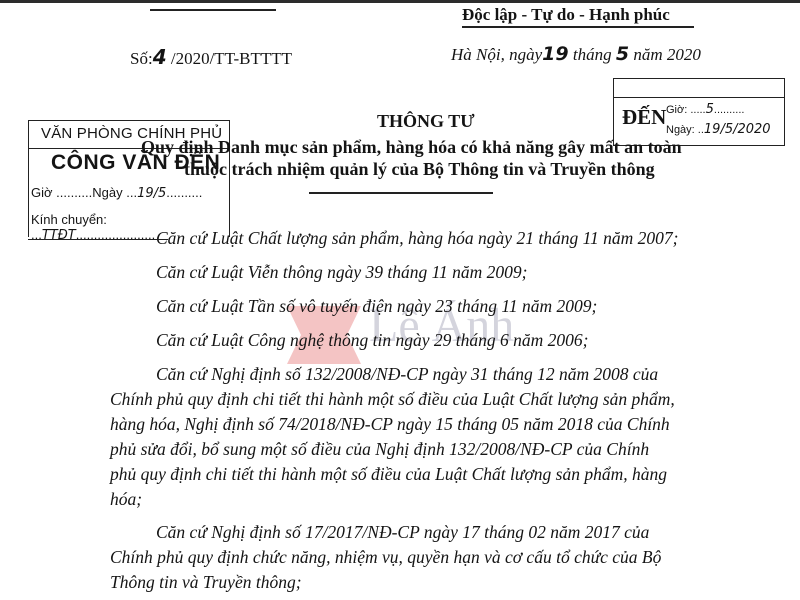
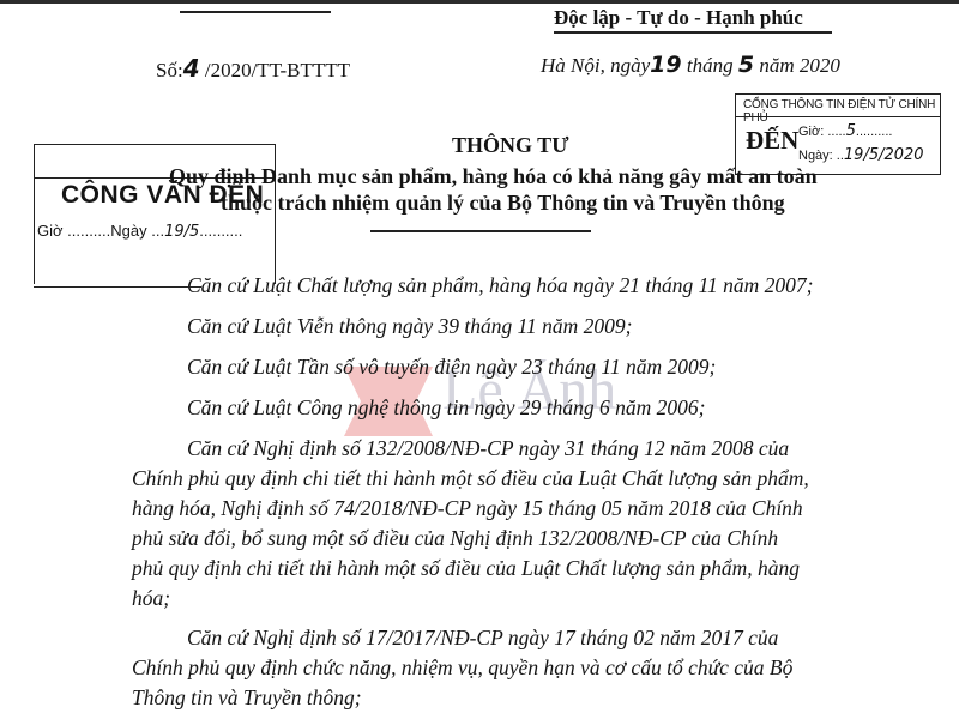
  Độc lập - Tự do - Hạnh phúc
  Số:4 /2020/TT-BTTTT
  Hà Nội, ngày19 tháng 5 năm 2020
+ CỔNG THÔNG TIN ĐIỆN TỬ CHÍNH PHỦ
  ĐẾN
  Giờ: .....5..........
  Ngày: ..19/5/2020
- VĂN PHÒNG CHÍNH PHỦ
  CÔNG VĂN ĐẾN
  Giờ ..........Ngày ...19/5..........
- Kính chuyển: ...TTĐT......................
  THÔNG TƯ
  Quy định Danh mục sản phẩm, hàng hóa có khả năng gây mất an toàn
  thuộc trách nhiệm quản lý của Bộ Thông tin và Truyền thông
  Lê Ánh
  Căn cứ Luật Chất lượng sản phẩm, hàng hóa ngày 21 tháng 11 năm 2007;
  Căn cứ Luật Viễn thông ngày 39 tháng 11 năm 2009;
  Căn cứ Luật Tần số vô tuyến điện ngày 23 tháng 11 năm 2009;
  Căn cứ Luật Công nghệ thông tin ngày 29 tháng 6 năm 2006;
  Căn cứ Nghị định số 132/2008/NĐ-CP ngày 31 tháng 12 năm 2008 của
  Chính phủ quy định chi tiết thi hành một số điều của Luật Chất lượng sản phẩm,
  hàng hóa, Nghị định số 74/2018/NĐ-CP ngày 15 tháng 05 năm 2018 của Chính
  phủ sửa đổi, bổ sung một số điều của Nghị định 132/2008/NĐ-CP của Chính
  phủ quy định chi tiết thi hành một số điều của Luật Chất lượng sản phẩm, hàng
  hóa;
  Căn cứ Nghị định số 17/2017/NĐ-CP ngày 17 tháng 02 năm 2017 của
  Chính phủ quy định chức năng, nhiệm vụ, quyền hạn và cơ cấu tổ chức của Bộ
  Thông tin và Truyền thông;
